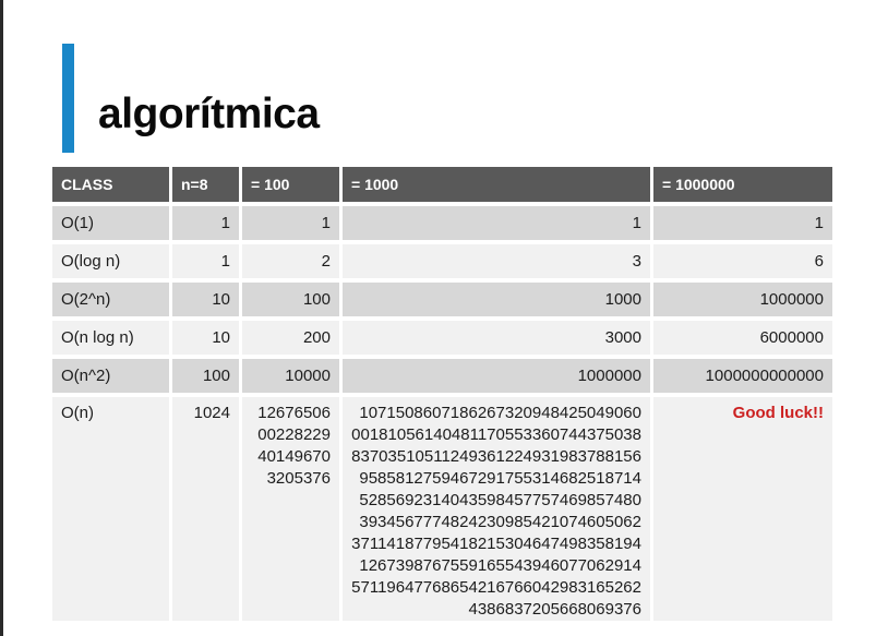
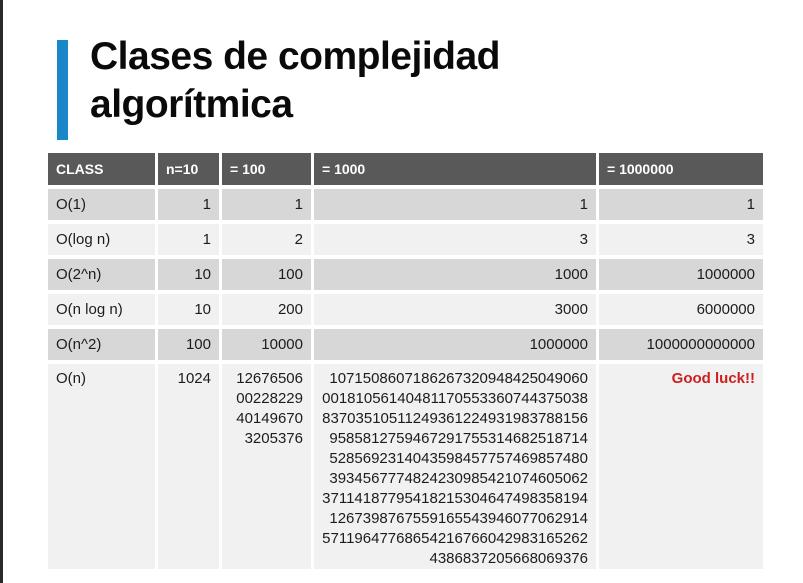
+ Clases de complejidad
  algorítmica
- CLASS	n=8	= 100	= 1000	= 1000000
+ CLASS	n=10	= 100	= 1000	= 1000000
  O(1)	1	1	1	1
- O(log n)	1	2	3	6
+ O(log n)	1	2	3	3
  O(2^n)	10	100	1000	1000000
  O(n log n)	10	200	3000	6000000
  O(n^2)	100	10000	1000000	1000000000000
  O(n)	1024	1267650600228229401496703205376	10715086071862673209484250490600018105614048117055336074437503883703510511249361224931983788156958581275946729175531468251871452856923140435984577574698574803934567774824230985421074605062371141877954182153046474983581941267398767559165543946077062914571196477686542167660429831652624386837205668069376	Good luck!!
